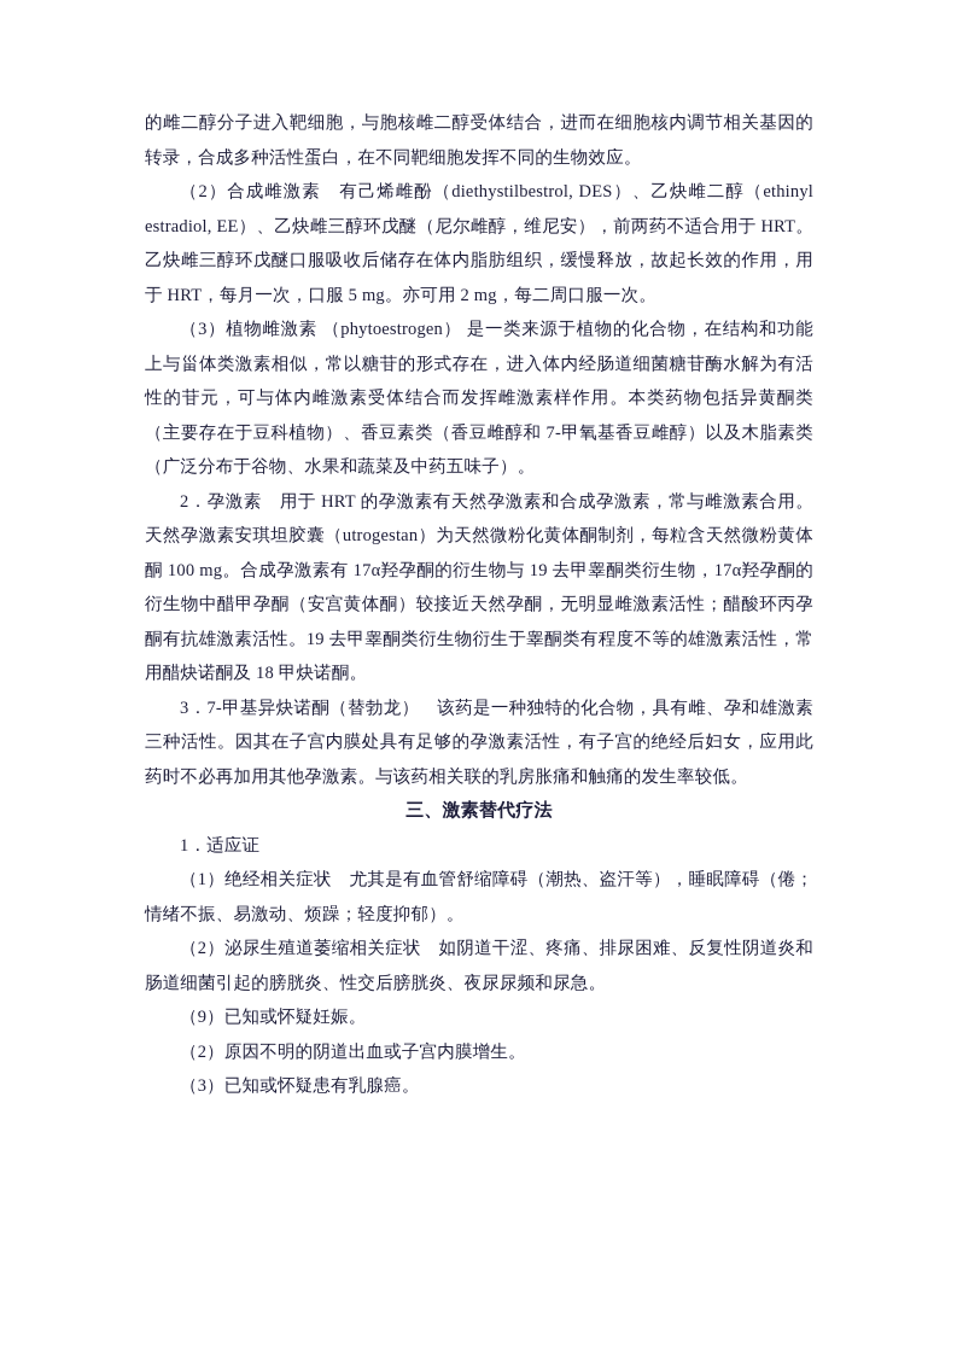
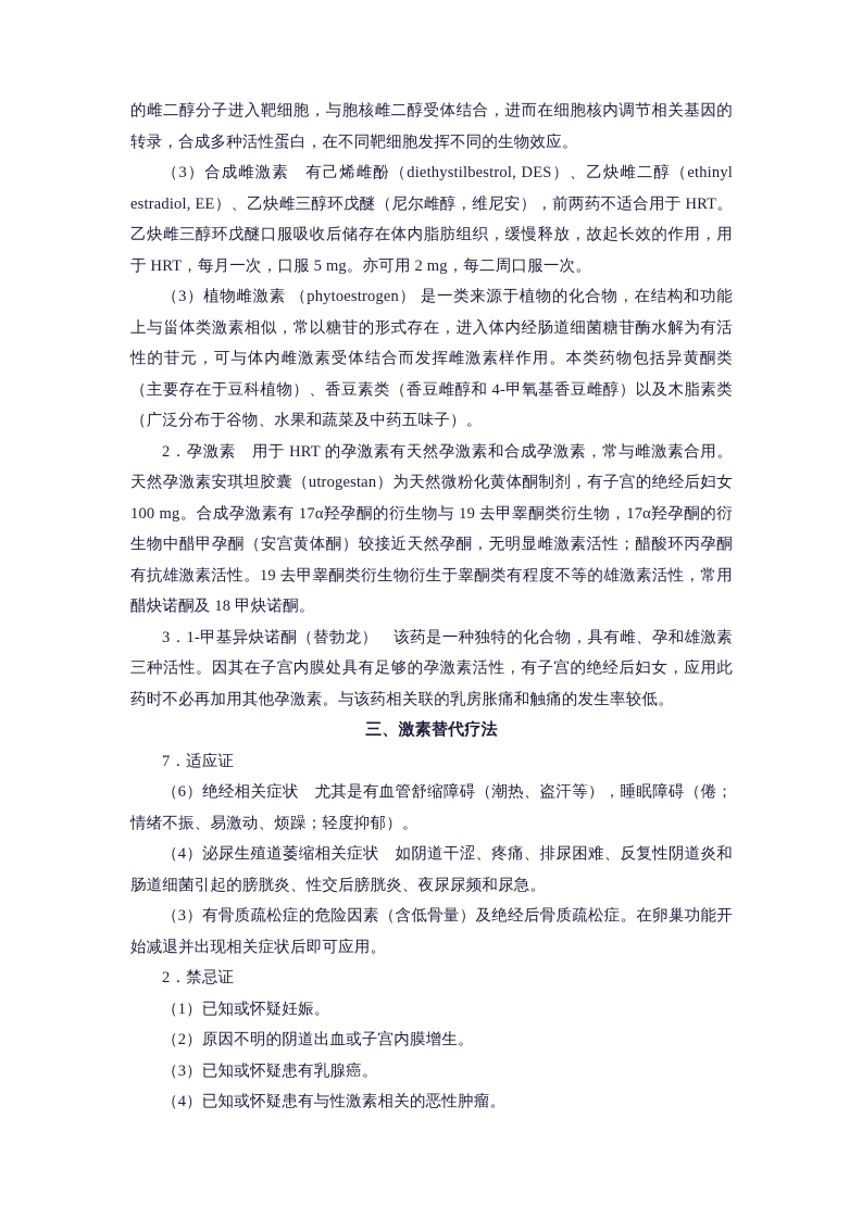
  的雌二醇分子进入靶细胞，与胞核雌二醇受体结合，进而在细胞核内调节相关基因的转录，合成多种活性蛋白，在不同靶细胞发挥不同的生物效应。
- （2）合成雌激素 有己烯雌酚（diethystilbestrol, DES）、乙炔雌二醇（ethinyl estradiol, EE）、乙炔雌三醇环戊醚（尼尔雌醇，维尼安），前两药不适合用于 HRT。乙炔雌三醇环戊醚口服吸收后储存在体内脂肪组织，缓慢释放，故起长效的作用，用于 HRT，每月一次，口服 5 mg。亦可用 2 mg，每二周口服一次。
+ （3）合成雌激素 有己烯雌酚（diethystilbestrol, DES）、乙炔雌二醇（ethinyl estradiol, EE）、乙炔雌三醇环戊醚（尼尔雌醇，维尼安），前两药不适合用于 HRT。乙炔雌三醇环戊醚口服吸收后储存在体内脂肪组织，缓慢释放，故起长效的作用，用于 HRT，每月一次，口服 5 mg。亦可用 2 mg，每二周口服一次。
- （3）植物雌激素 （phytoestrogen） 是一类来源于植物的化合物，在结构和功能上与甾体类激素相似，常以糖苷的形式存在，进入体内经肠道细菌糖苷酶水解为有活性的苷元，可与体内雌激素受体结合而发挥雌激素样作用。本类药物包括异黄酮类（主要存在于豆科植物）、香豆素类（香豆雌醇和 7-甲氧基香豆雌醇）以及木脂素类（广泛分布于谷物、水果和蔬菜及中药五味子）。
+ （3）植物雌激素 （phytoestrogen） 是一类来源于植物的化合物，在结构和功能上与甾体类激素相似，常以糖苷的形式存在，进入体内经肠道细菌糖苷酶水解为有活性的苷元，可与体内雌激素受体结合而发挥雌激素样作用。本类药物包括异黄酮类（主要存在于豆科植物）、香豆素类（香豆雌醇和 4-甲氧基香豆雌醇）以及木脂素类（广泛分布于谷物、水果和蔬菜及中药五味子）。
- 2．孕激素 用于 HRT 的孕激素有天然孕激素和合成孕激素，常与雌激素合用。天然孕激素安琪坦胶囊（utrogestan）为天然微粉化黄体酮制剂，每粒含天然微粉黄体酮 100 mg。合成孕激素有 17α羟孕酮的衍生物与 19 去甲睾酮类衍生物，17α羟孕酮的衍生物中醋甲孕酮（安宫黄体酮）较接近天然孕酮，无明显雌激素活性；醋酸环丙孕酮有抗雄激素活性。19 去甲睾酮类衍生物衍生于睾酮类有程度不等的雄激素活性，常用醋炔诺酮及 18 甲炔诺酮。
+ 2．孕激素 用于 HRT 的孕激素有天然孕激素和合成孕激素，常与雌激素合用。天然孕激素安琪坦胶囊（utrogestan）为天然微粉化黄体酮制剂，有子宫的绝经后妇女 100 mg。合成孕激素有 17α羟孕酮的衍生物与 19 去甲睾酮类衍生物，17α羟孕酮的衍生物中醋甲孕酮（安宫黄体酮）较接近天然孕酮，无明显雌激素活性；醋酸环丙孕酮有抗雄激素活性。19 去甲睾酮类衍生物衍生于睾酮类有程度不等的雄激素活性，常用醋炔诺酮及 18 甲炔诺酮。
- 3．7-甲基异炔诺酮（替勃龙） 该药是一种独特的化合物，具有雌、孕和雄激素三种活性。因其在子宫内膜处具有足够的孕激素活性，有子宫的绝经后妇女，应用此药时不必再加用其他孕激素。与该药相关联的乳房胀痛和触痛的发生率较低。
+ 3．1-甲基异炔诺酮（替勃龙） 该药是一种独特的化合物，具有雌、孕和雄激素三种活性。因其在子宫内膜处具有足够的孕激素活性，有子宫的绝经后妇女，应用此药时不必再加用其他孕激素。与该药相关联的乳房胀痛和触痛的发生率较低。
  三、激素替代疗法
- 1．适应证
+ 7．适应证
- （1）绝经相关症状 尤其是有血管舒缩障碍（潮热、盗汗等），睡眠障碍（倦；情绪不振、易激动、烦躁；轻度抑郁）。
+ （6）绝经相关症状 尤其是有血管舒缩障碍（潮热、盗汗等），睡眠障碍（倦；情绪不振、易激动、烦躁；轻度抑郁）。
- （2）泌尿生殖道萎缩相关症状 如阴道干涩、疼痛、排尿困难、反复性阴道炎和肠道细菌引起的膀胱炎、性交后膀胱炎、夜尿尿频和尿急。
+ （4）泌尿生殖道萎缩相关症状 如阴道干涩、疼痛、排尿困难、反复性阴道炎和肠道细菌引起的膀胱炎、性交后膀胱炎、夜尿尿频和尿急。
+ （3）有骨质疏松症的危险因素（含低骨量）及绝经后骨质疏松症。在卵巢功能开始减退并出现相关症状后即可应用。
+ 2．禁忌证
- （9）已知或怀疑妊娠。
+ （1）已知或怀疑妊娠。
  （2）原因不明的阴道出血或子宫内膜增生。
  （3）已知或怀疑患有乳腺癌。
+ （4）已知或怀疑患有与性激素相关的恶性肿瘤。
